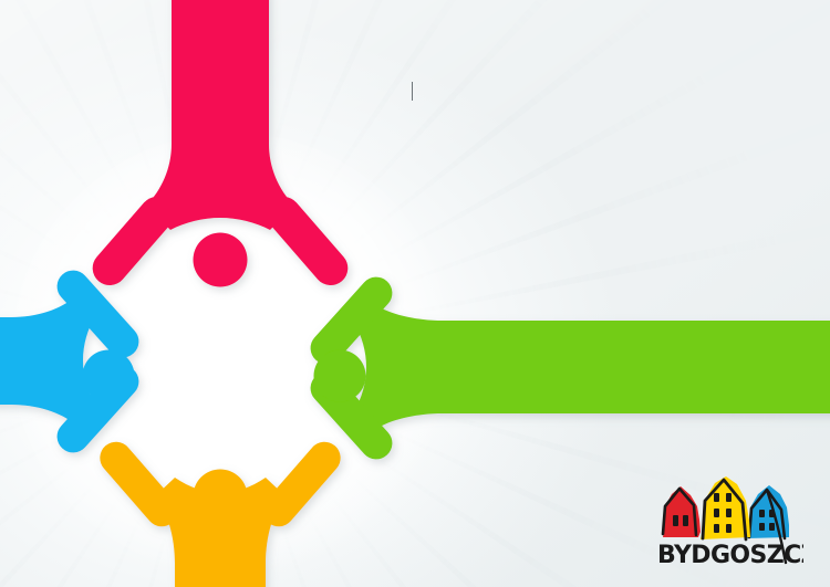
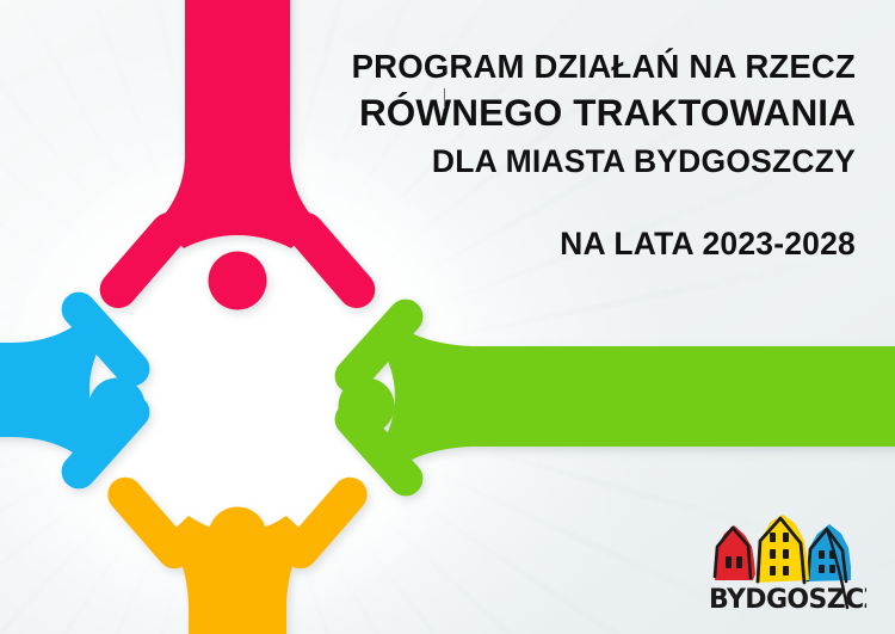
+ PROGRAM DZIAŁAŃ NA RZECZ
+ RÓWNEGO TRAKTOWANIA
+ DLA MIASTA BYDGOSZCZY
+ NA LATA 2023-2028
  BYDGOSZC
